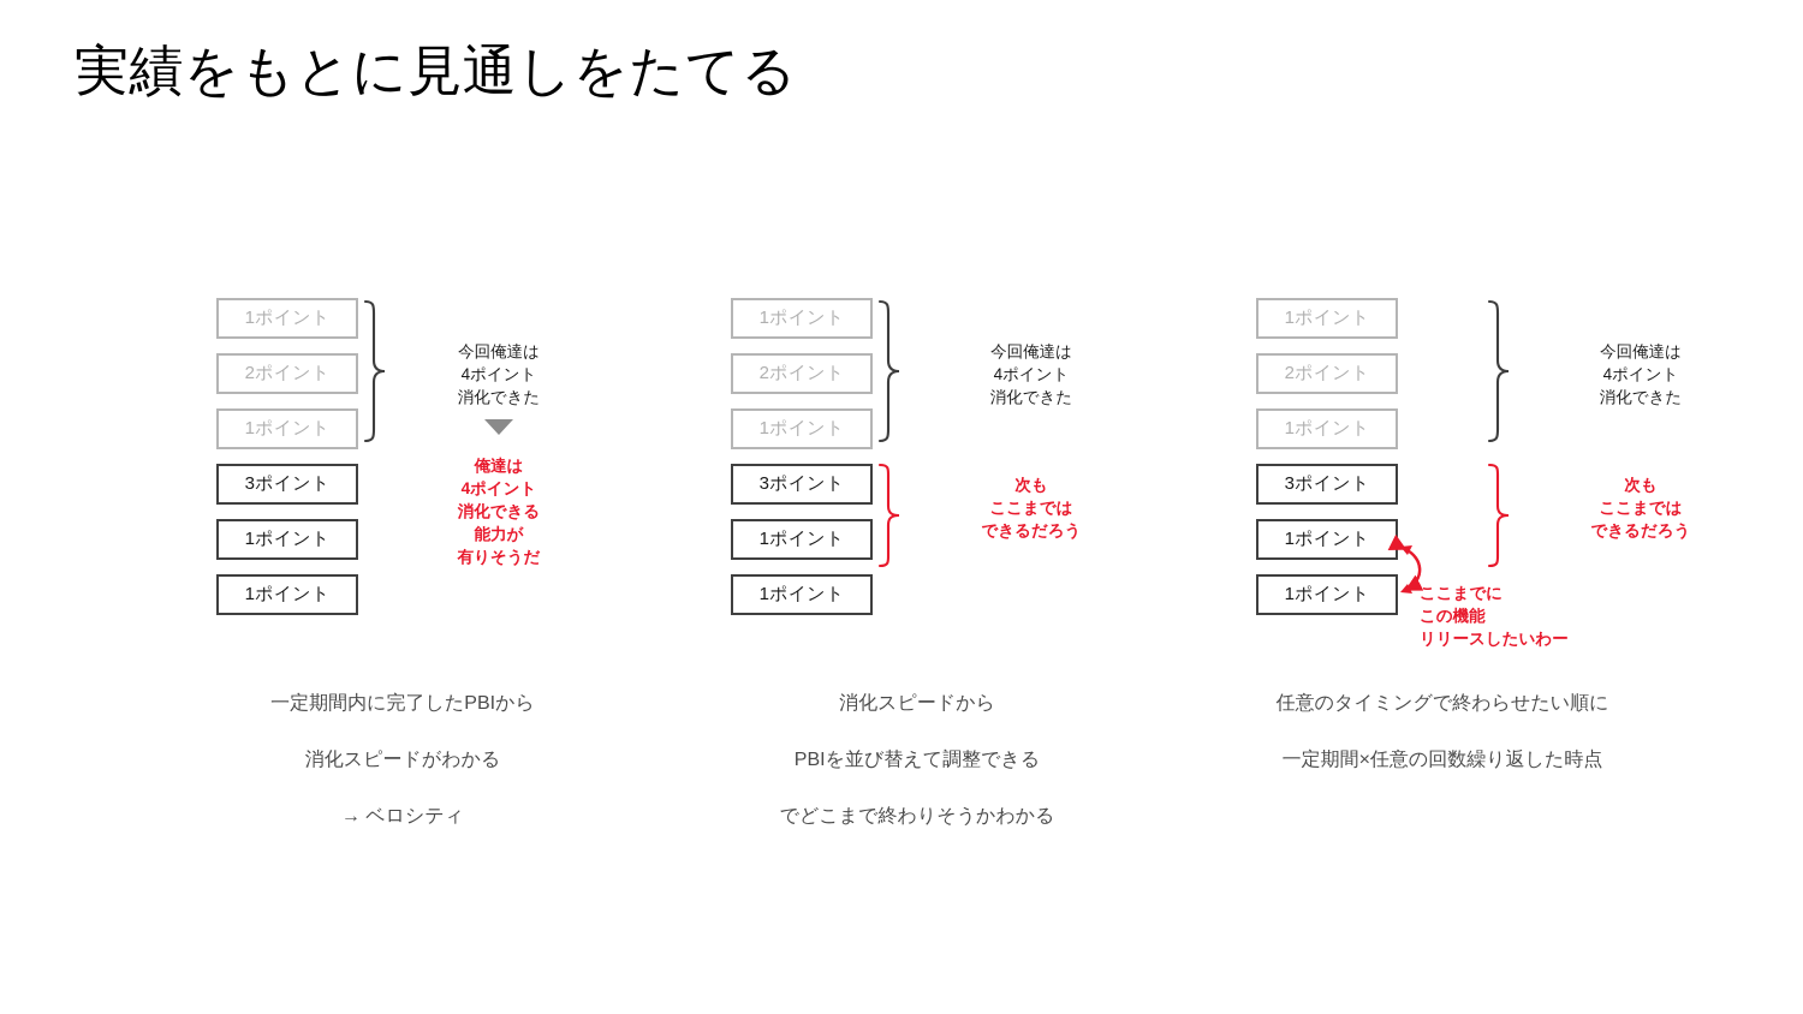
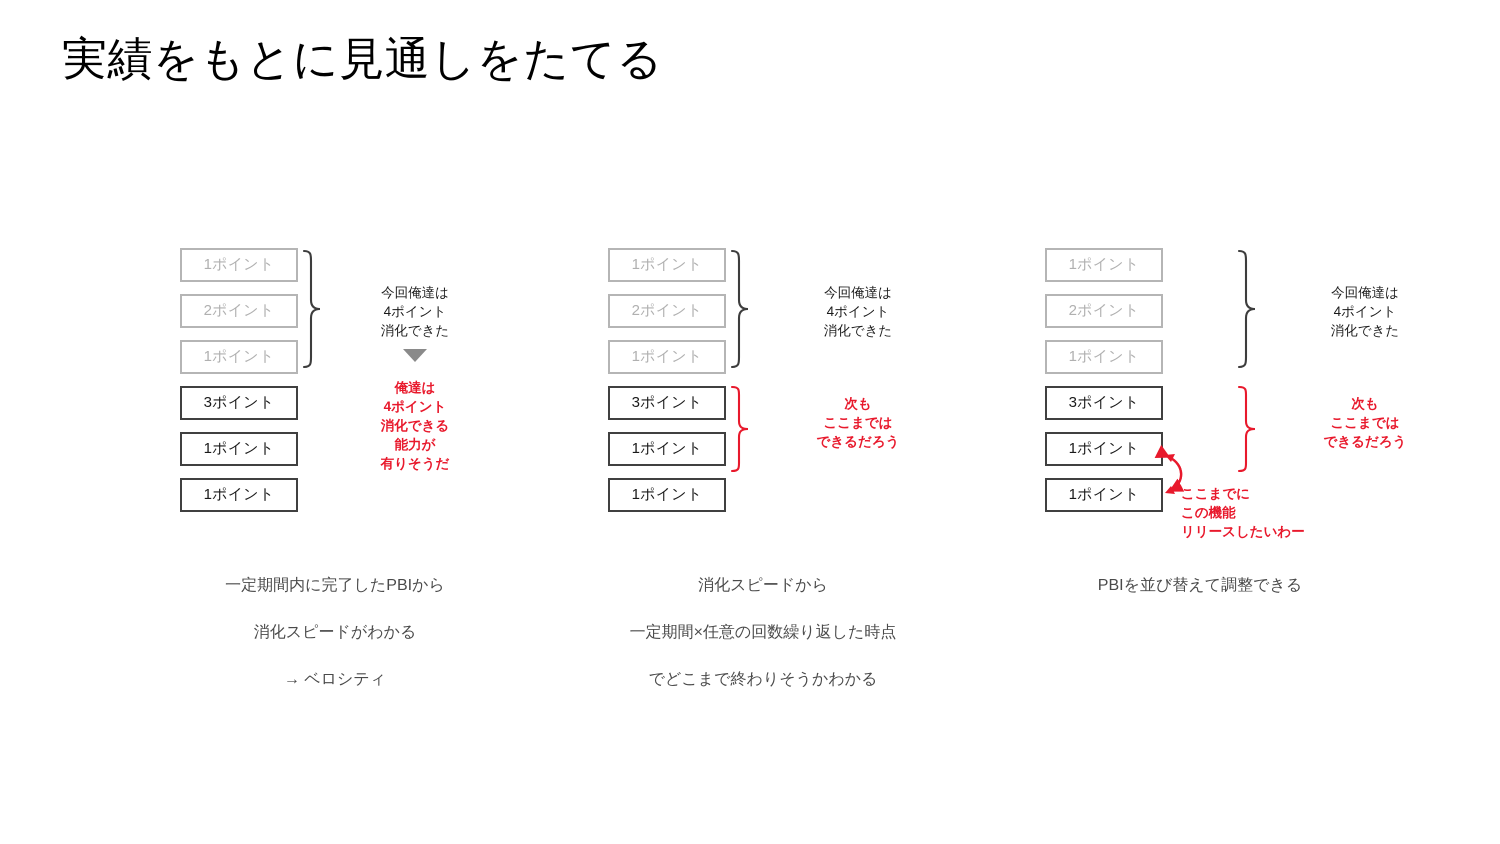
  実績をもとに見通しをたてる
  1ポイント
  2ポイント
  1ポイント
  3ポイント
  1ポイント
  1ポイント
  今回俺達は
  4ポイント
  消化できた
  俺達は
  4ポイント
  消化できる
  能力が
  有りそうだ
  一定期間内に完了したPBIから
  消化スピードがわかる
  → ベロシティ
  1ポイント
  2ポイント
  1ポイント
  3ポイント
  1ポイント
  1ポイント
  今回俺達は
  4ポイント
  消化できた
  次も
  ここまでは
  できるだろう
  消化スピードから
- PBIを並び替えて調整できる
+ 一定期間×任意の回数繰り返した時点
  でどこまで終わりそうかわかる
  1ポイント
  2ポイント
  1ポイント
  3ポイント
  1ポイント
  1ポイント
  今回俺達は
  4ポイント
  消化できた
  次も
  ここまでは
  できるだろう
  ここまでに
  この機能
  リリースしたいわー
- 任意のタイミングで終わらせたい順に
- 一定期間×任意の回数繰り返した時点
+ PBIを並び替えて調整できる
